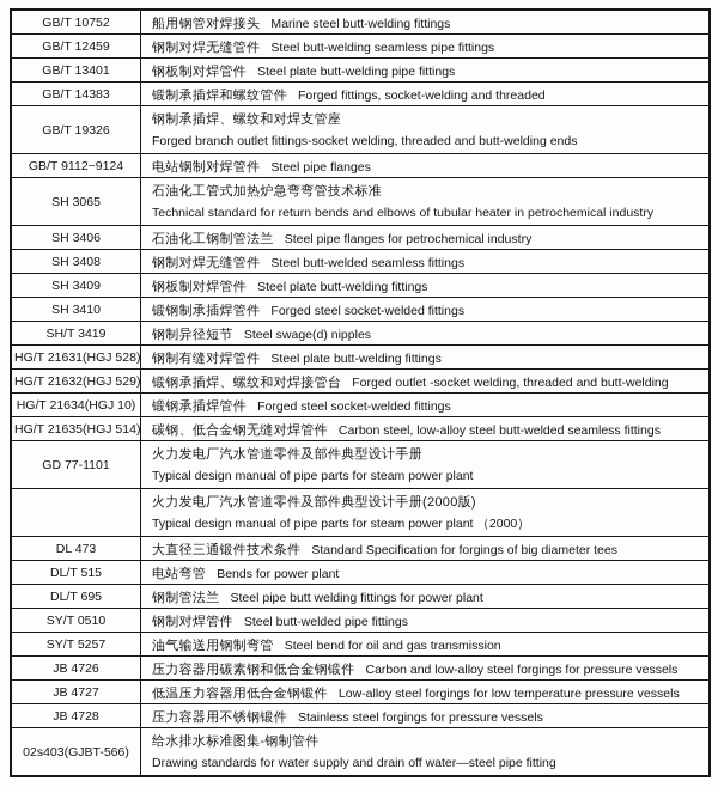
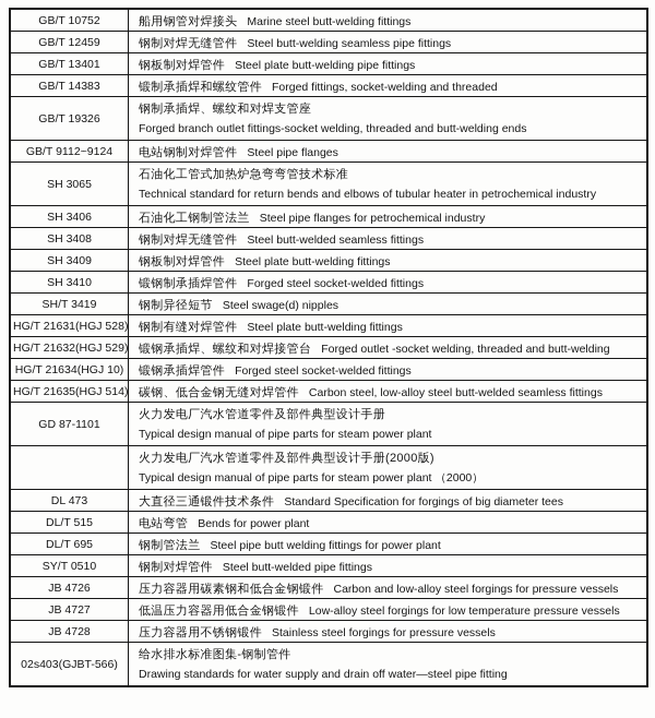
  GB/T 10752	船用钢管对焊接头 Marine steel butt-welding fittings
  GB/T 12459	钢制对焊无缝管件 Steel butt-welding seamless pipe fittings
  GB/T 13401	钢板制对焊管件 Steel plate butt-welding pipe fittings
  GB/T 14383	锻制承插焊和螺纹管件 Forged fittings, socket-welding and threaded
  GB/T 19326	钢制承插焊、螺纹和对焊支管座Forged branch outlet fittings-socket welding, threaded and butt-welding ends
  GB/T 9112~9124	电站钢制对焊管件 Steel pipe flanges
  SH 3065	石油化工管式加热炉急弯弯管技术标准Technical standard for return bends and elbows of tubular heater in petrochemical industry
  SH 3406	石油化工钢制管法兰 Steel pipe flanges for petrochemical industry
  SH 3408	钢制对焊无缝管件 Steel butt-welded seamless fittings
  SH 3409	钢板制对焊管件 Steel plate butt-welding fittings
  SH 3410	锻钢制承插焊管件 Forged steel socket-welded fittings
  SH/T 3419	钢制异径短节 Steel swage(d) nipples
  HG/T 21631(HGJ 528)	钢制有缝对焊管件 Steel plate butt-welding fittings
  HG/T 21632(HGJ 529)	锻钢承插焊、螺纹和对焊接管台 Forged outlet -socket welding, threaded and butt-welding
  HG/T 21634(HGJ 10)	锻钢承插焊管件 Forged steel socket-welded fittings
  HG/T 21635(HGJ 514)	碳钢、低合金钢无缝对焊管件 Carbon steel, low-alloy steel butt-welded seamless fittings
- GD 77-1101	火力发电厂汽水管道零件及部件典型设计手册Typical design manual of pipe parts for steam power plant
+ GD 87-1101	火力发电厂汽水管道零件及部件典型设计手册Typical design manual of pipe parts for steam power plant
  	火力发电厂汽水管道零件及部件典型设计手册(2000版)Typical design manual of pipe parts for steam power plant （2000）
  DL 473	大直径三通锻件技术条件 Standard Specification for forgings of big diameter tees
  DL/T 515	电站弯管 Bends for power plant
  DL/T 695	钢制管法兰 Steel pipe butt welding fittings for power plant
  SY/T 0510	钢制对焊管件 Steel butt-welded pipe fittings
- SY/T 5257	油气输送用钢制弯管 Steel bend for oil and gas transmission
  JB 4726	压力容器用碳素钢和低合金钢锻件 Carbon and low-alloy steel forgings for pressure vessels
  JB 4727	低温压力容器用低合金钢锻件 Low-alloy steel forgings for low temperature pressure vessels
  JB 4728	压力容器用不锈钢锻件 Stainless steel forgings for pressure vessels
  02s403(GJBT-566)	给水排水标准图集-钢制管件Drawing standards for water supply and drain off water—steel pipe fitting
